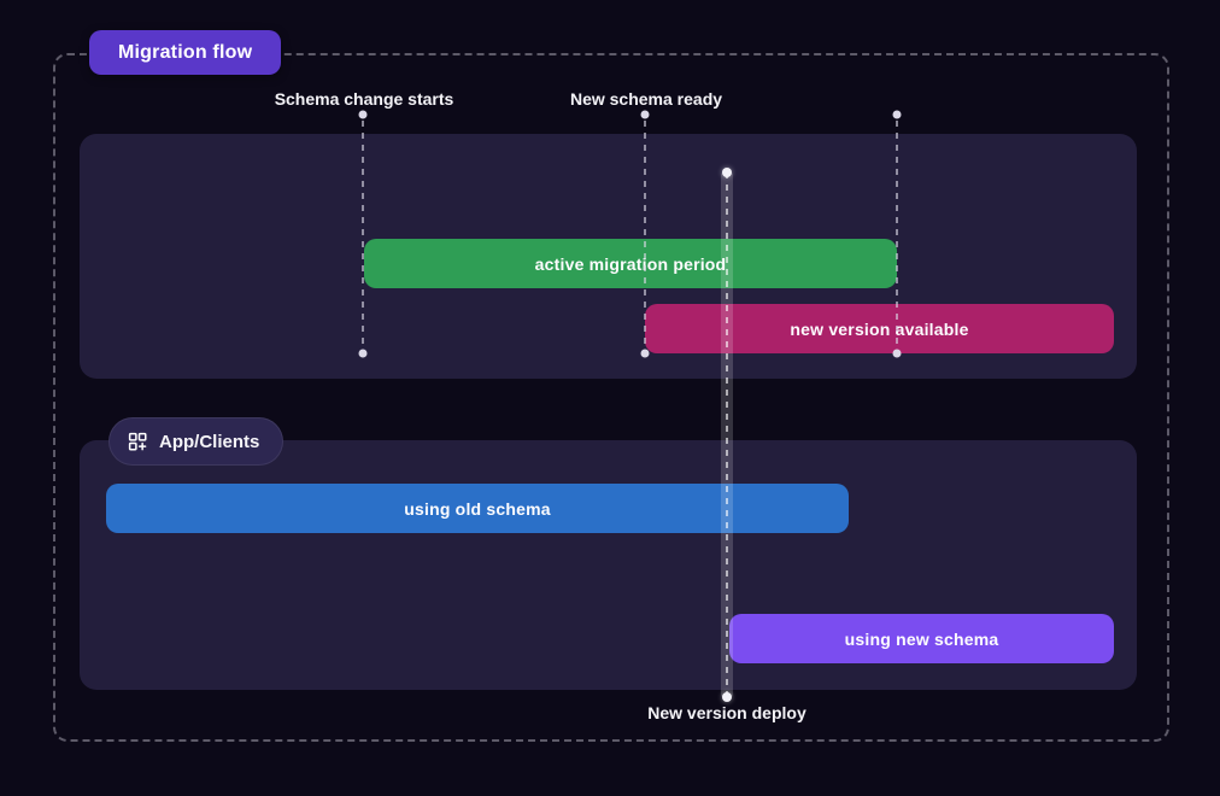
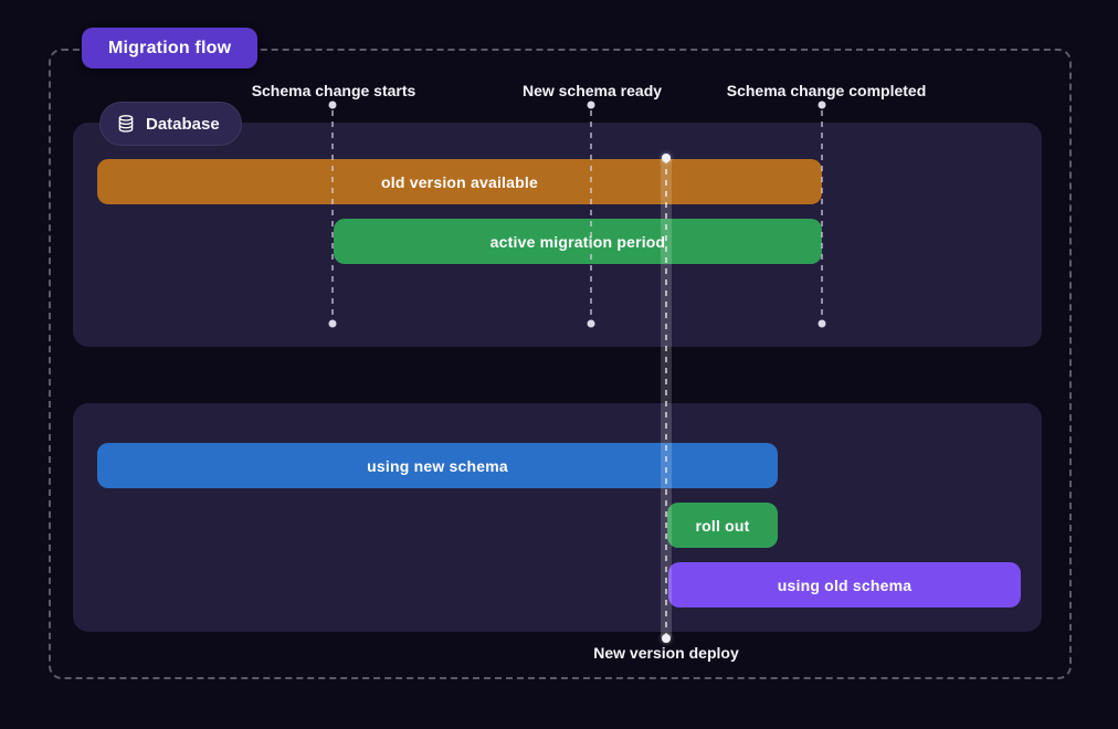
  Migration flow
  Schema change starts
  New schema ready
+ Schema change completed
+ Database
+ old version available
  active migraton period
- new version available
- App/Clients
- using old schema
+ using new schema
+ roll out
- using new schema
+ using old schema
  New version deploy
